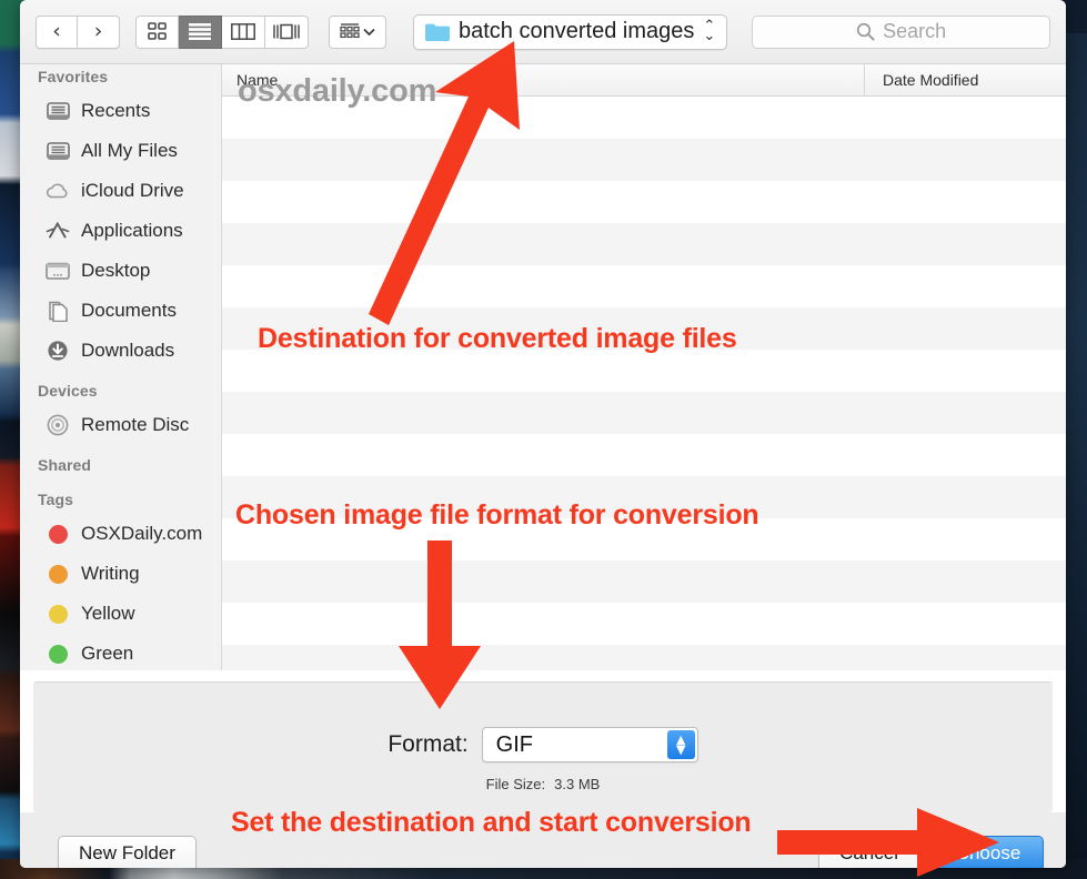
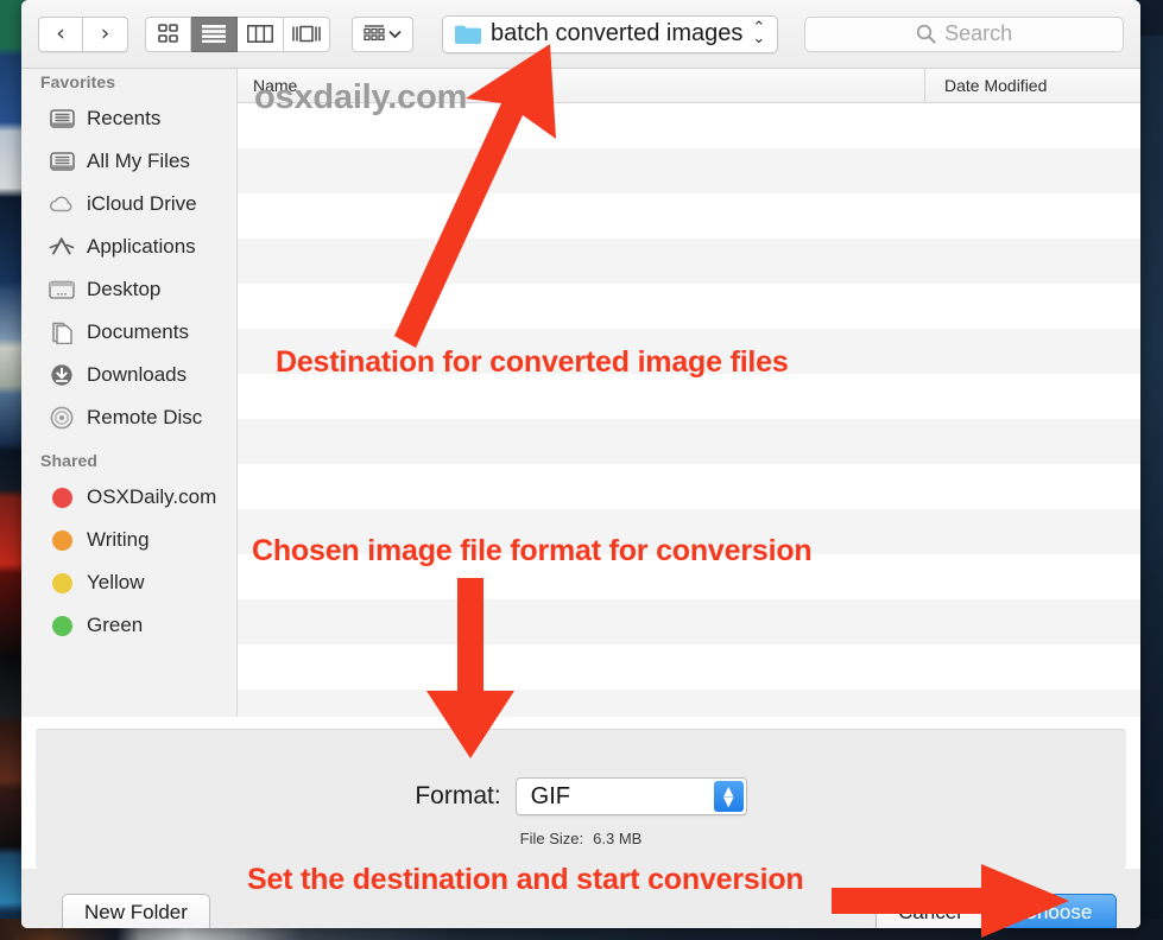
  ‹
  ›
  batch converted images
  ⌃
  ⌄
  Search
  Favorites
  Recents
  All My Files
  iCloud Drive
  Applications
  Desktop
  Documents
  Downloads
- Devices
  Remote Disc
  Shared
- Tags
  OSXDaily.com
  Writing
  Yellow
  Green
  Name
  Date Modified
  osxdaily.com
  Format:
  GIF
  ▲
  ▼
  File Size:
- 3.3 MB
+ 6.3 MB
  New Folder
  hoose
  Destination for converted image files
  Chosen image file format for conversion
  Set the destination and start conversion
